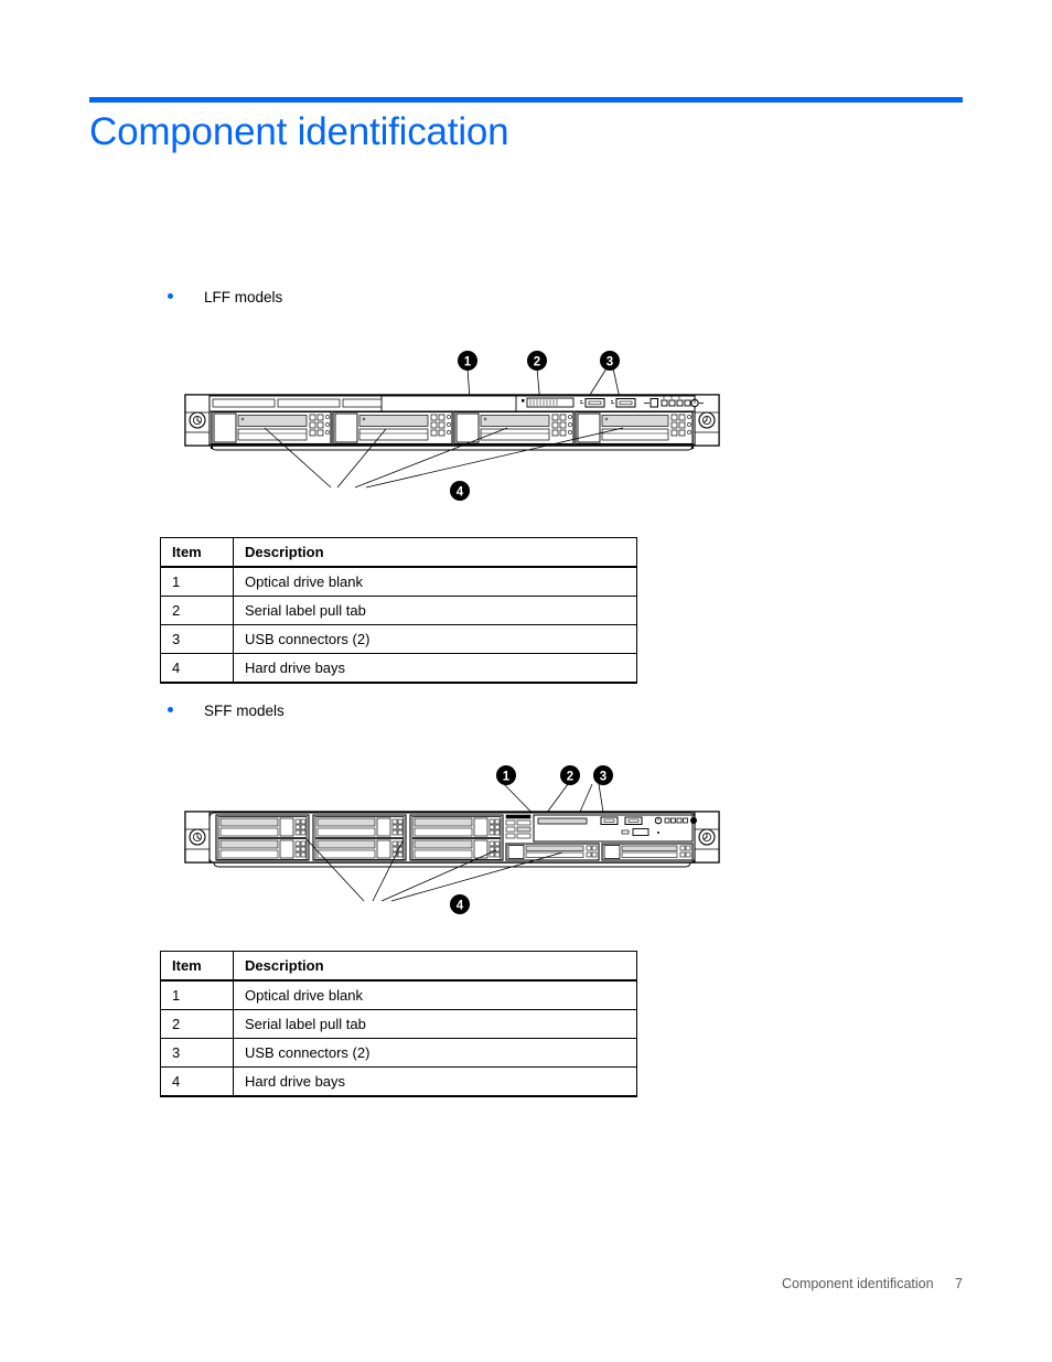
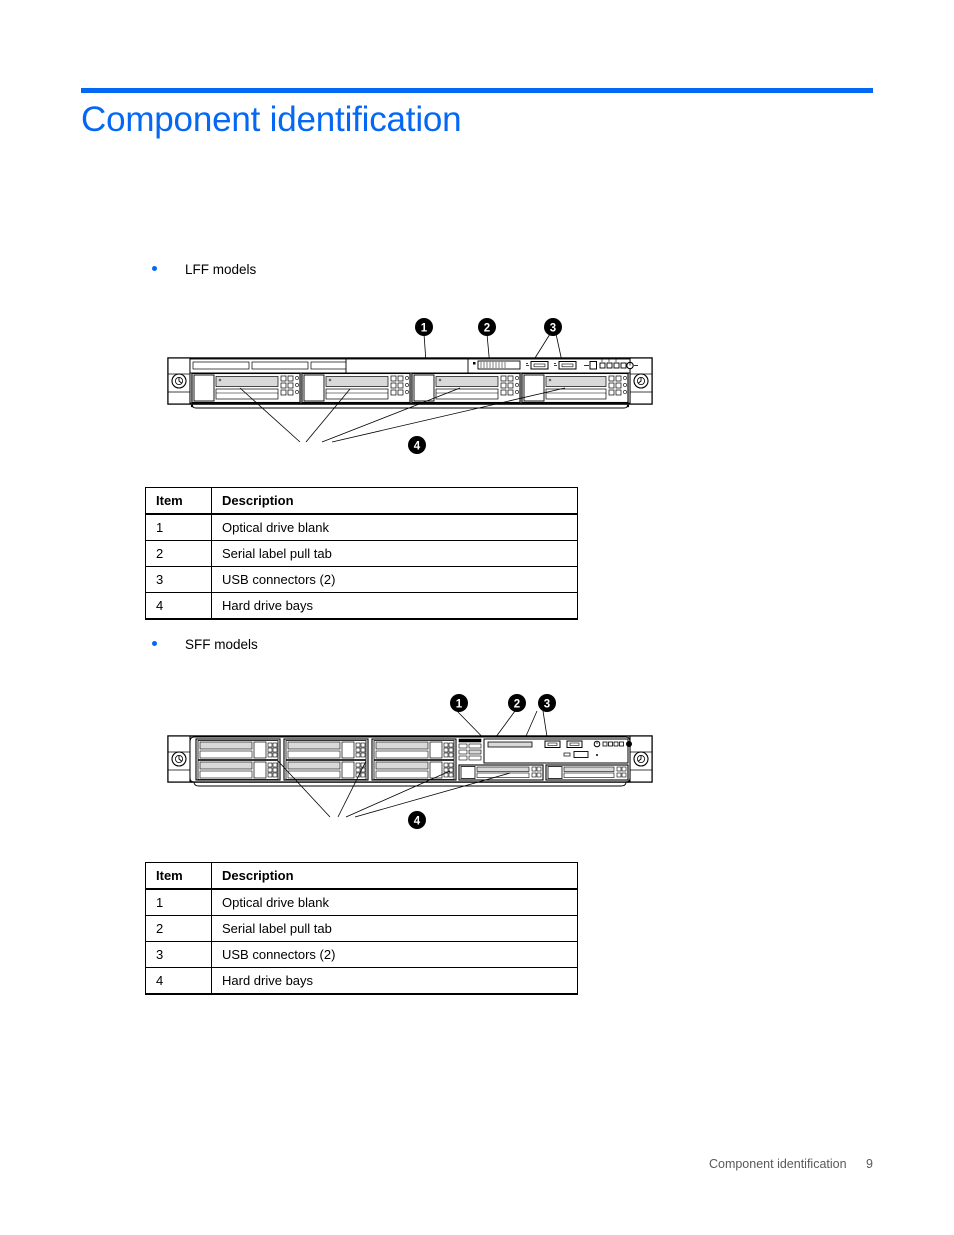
  Component identification
  LFF models
  1
  2
  3
  4
  Item	Description
  1	Optical drive blank
  2	Serial label pull tab
  3	USB connectors (2)
  4	Hard drive bays
  SFF models
  1
  2
  3
  4
  Item	Description
  1	Optical drive blank
  2	Serial label pull tab
  3	USB connectors (2)
  4	Hard drive bays
- Component identification 7
+ Component identification 9
